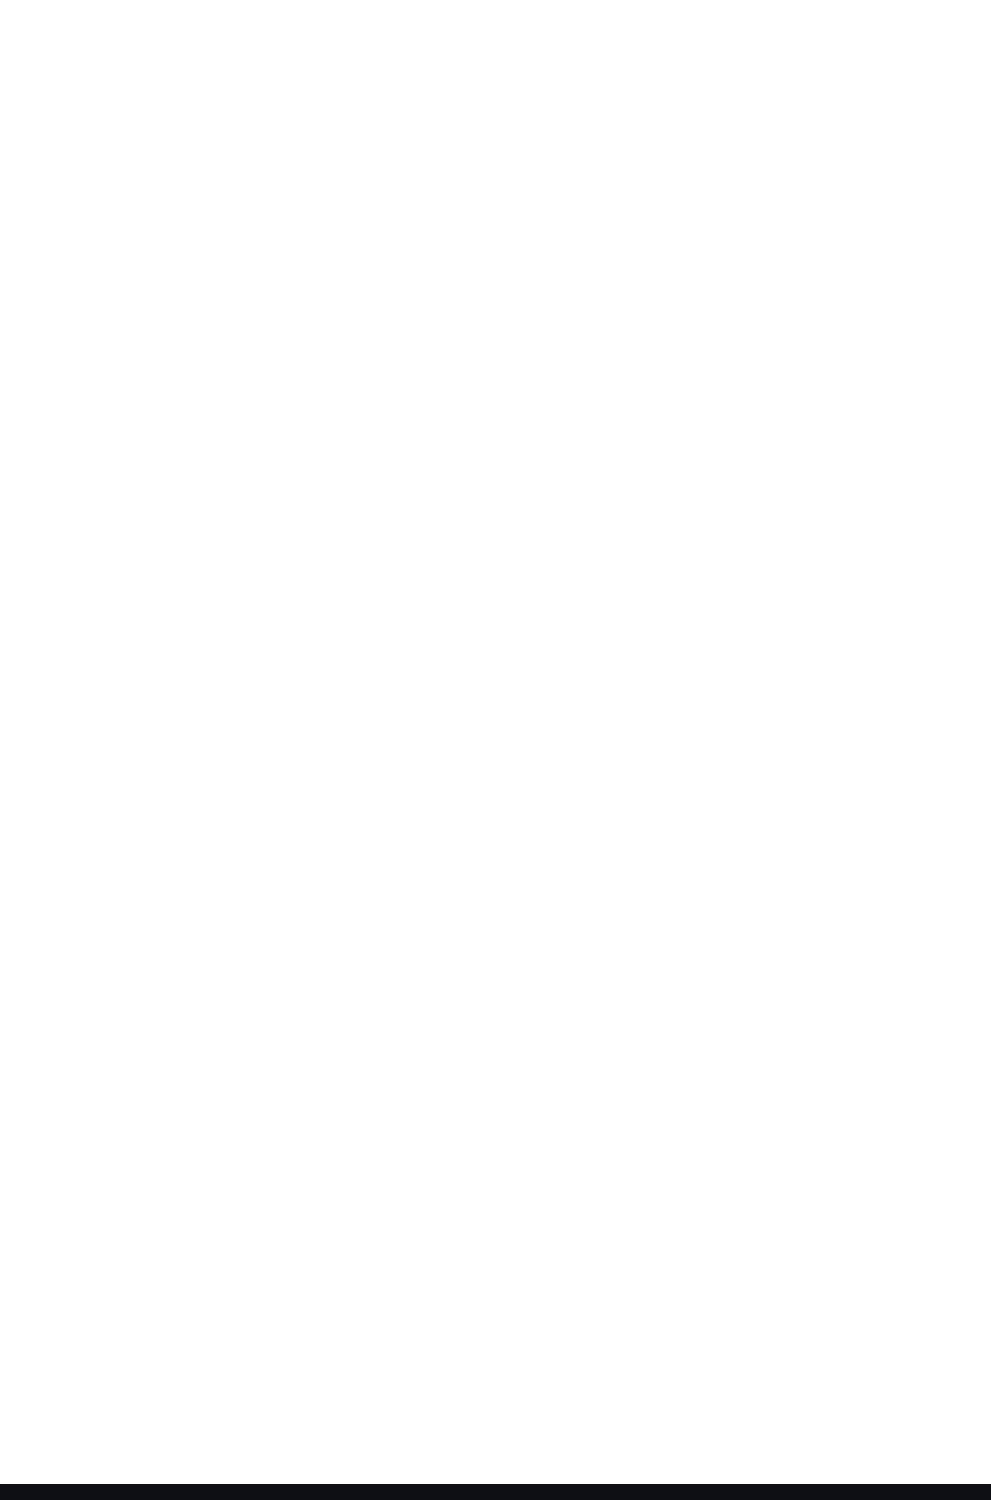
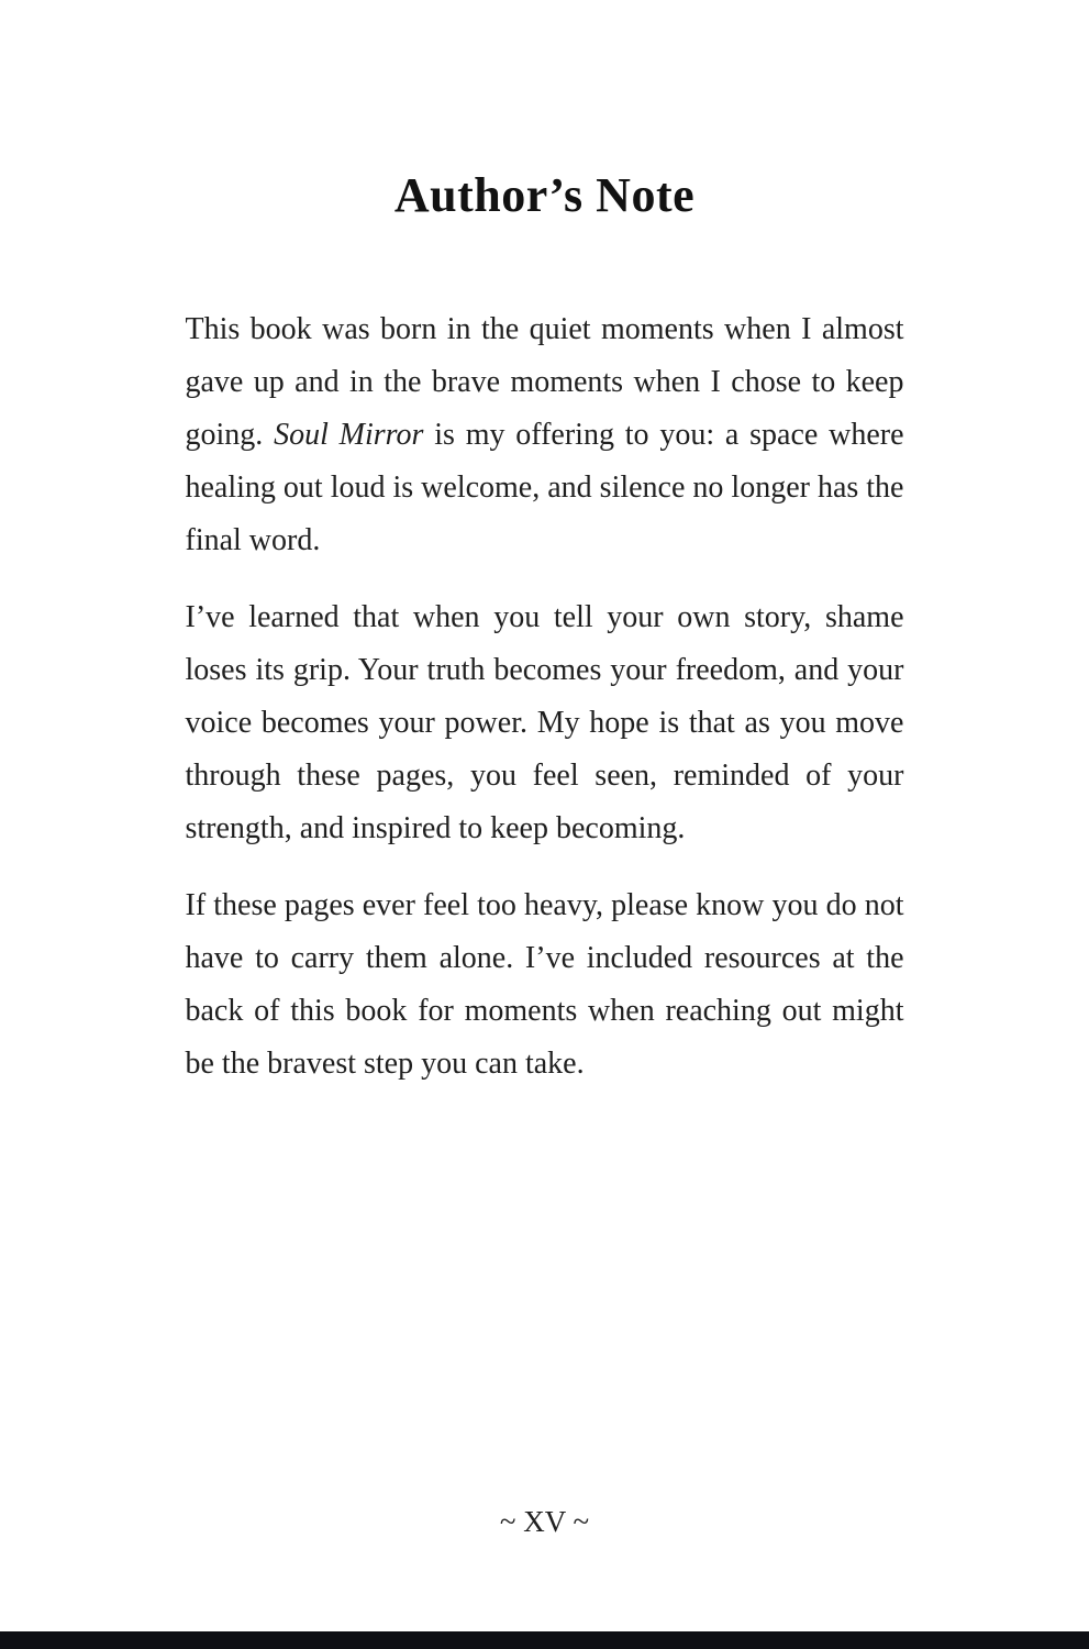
+ Author’s Note
+ This book was born in the quiet moments when I almost gave up and in the brave moments when I chose to keep going. Soul Mirror is my offering to you: a space where healing out loud is welcome, and silence no longer has the final word.
+ I’ve learned that when you tell your own story, shame loses its grip. Your truth becomes your freedom, and your voice becomes your power. My hope is that as you move through these pages, you feel seen, reminded of your strength, and inspired to keep becoming.
+ If these pages ever feel too heavy, please know you do not have to carry them alone. I’ve included resources at the back of this book for moments when reaching out might be the bravest step you can take.
+ ~ XV ~
